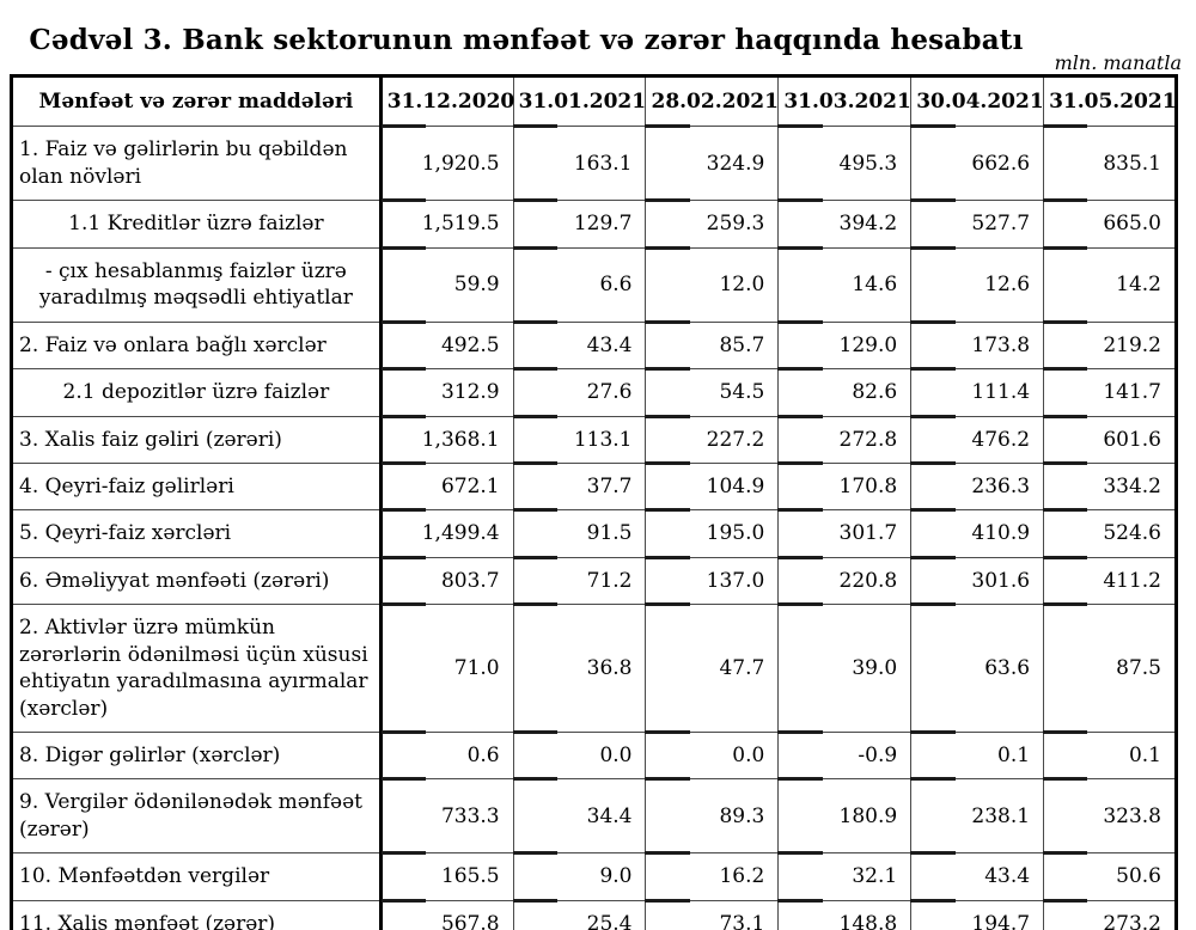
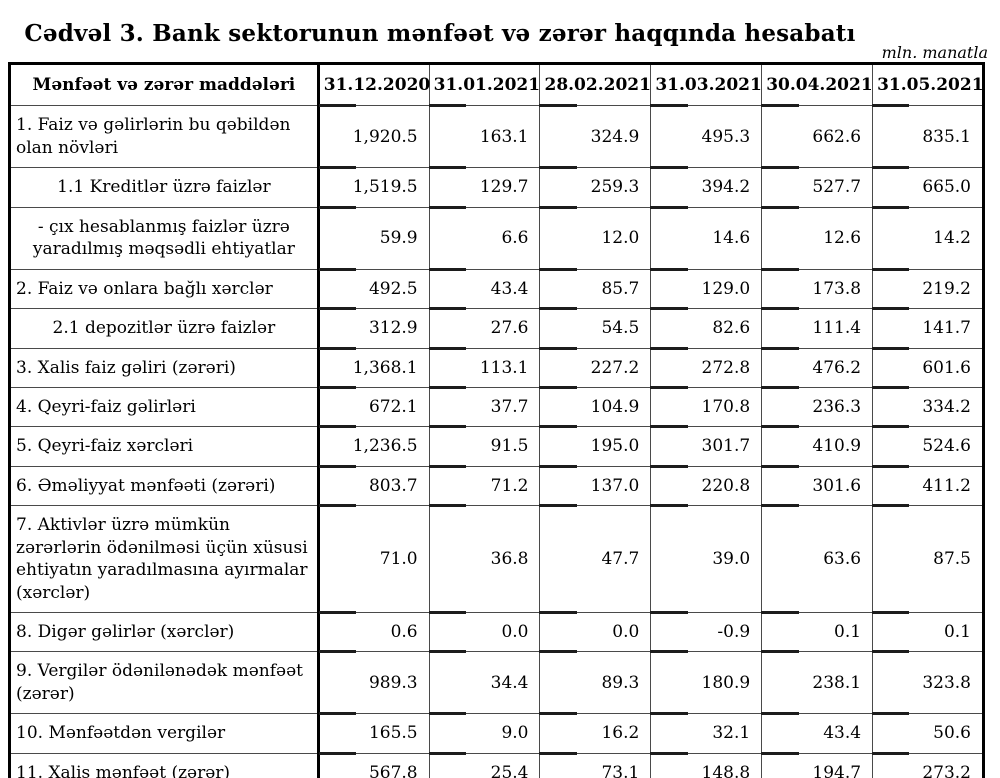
  Cədvəl 3. Bank sektorunun mənfəət və zərər haqqında hesabatı
  mln. manatla
  Mənfəət və zərər maddələri	31.12.2020	31.01.2021	28.02.2021	31.03.2021	30.04.2021	31.05.2021
  1. Faiz və gəlirlərin bu qəbildən olan növləri	1,920.5	163.1	324.9	495.3	662.6	835.1
  1.1 Kreditlər üzrə faizlər	1,519.5	129.7	259.3	394.2	527.7	665.0
  - çıx hesablanmış faizlər üzrə yaradılmış məqsədli ehtiyatlar	59.9	6.6	12.0	14.6	12.6	14.2
  2. Faiz və onlara bağlı xərclər	492.5	43.4	85.7	129.0	173.8	219.2
  2.1 depozitlər üzrə faizlər	312.9	27.6	54.5	82.6	111.4	141.7
  3. Xalis faiz gəliri (zərəri)	1,368.1	113.1	227.2	272.8	476.2	601.6
  4. Qeyri-faiz gəlirləri	672.1	37.7	104.9	170.8	236.3	334.2
- 5. Qeyri-faiz xərcləri	1,499.4	91.5	195.0	301.7	410.9	524.6
+ 5. Qeyri-faiz xərcləri	1,236.5	91.5	195.0	301.7	410.9	524.6
  6. Əməliyyat mənfəəti (zərəri)	803.7	71.2	137.0	220.8	301.6	411.2
- 2. Aktivlər üzrə mümkün zərərlərin ödənilməsi üçün xüsusi ehtiyatın yaradılmasına ayırmalar (xərclər)	71.0	36.8	47.7	39.0	63.6	87.5
+ 7. Aktivlər üzrə mümkün zərərlərin ödənilməsi üçün xüsusi ehtiyatın yaradılmasına ayırmalar (xərclər)	71.0	36.8	47.7	39.0	63.6	87.5
  8. Digər gəlirlər (xərclər)	0.6	0.0	0.0	-0.9	0.1	0.1
- 9. Vergilər ödənilənədək mənfəət (zərər)	733.3	34.4	89.3	180.9	238.1	323.8
+ 9. Vergilər ödənilənədək mənfəət (zərər)	989.3	34.4	89.3	180.9	238.1	323.8
  10. Mənfəətdən vergilər	165.5	9.0	16.2	32.1	43.4	50.6
  11. Xalis mənfəət (zərər)	567.8	25.4	73.1	148.8	194.7	273.2
